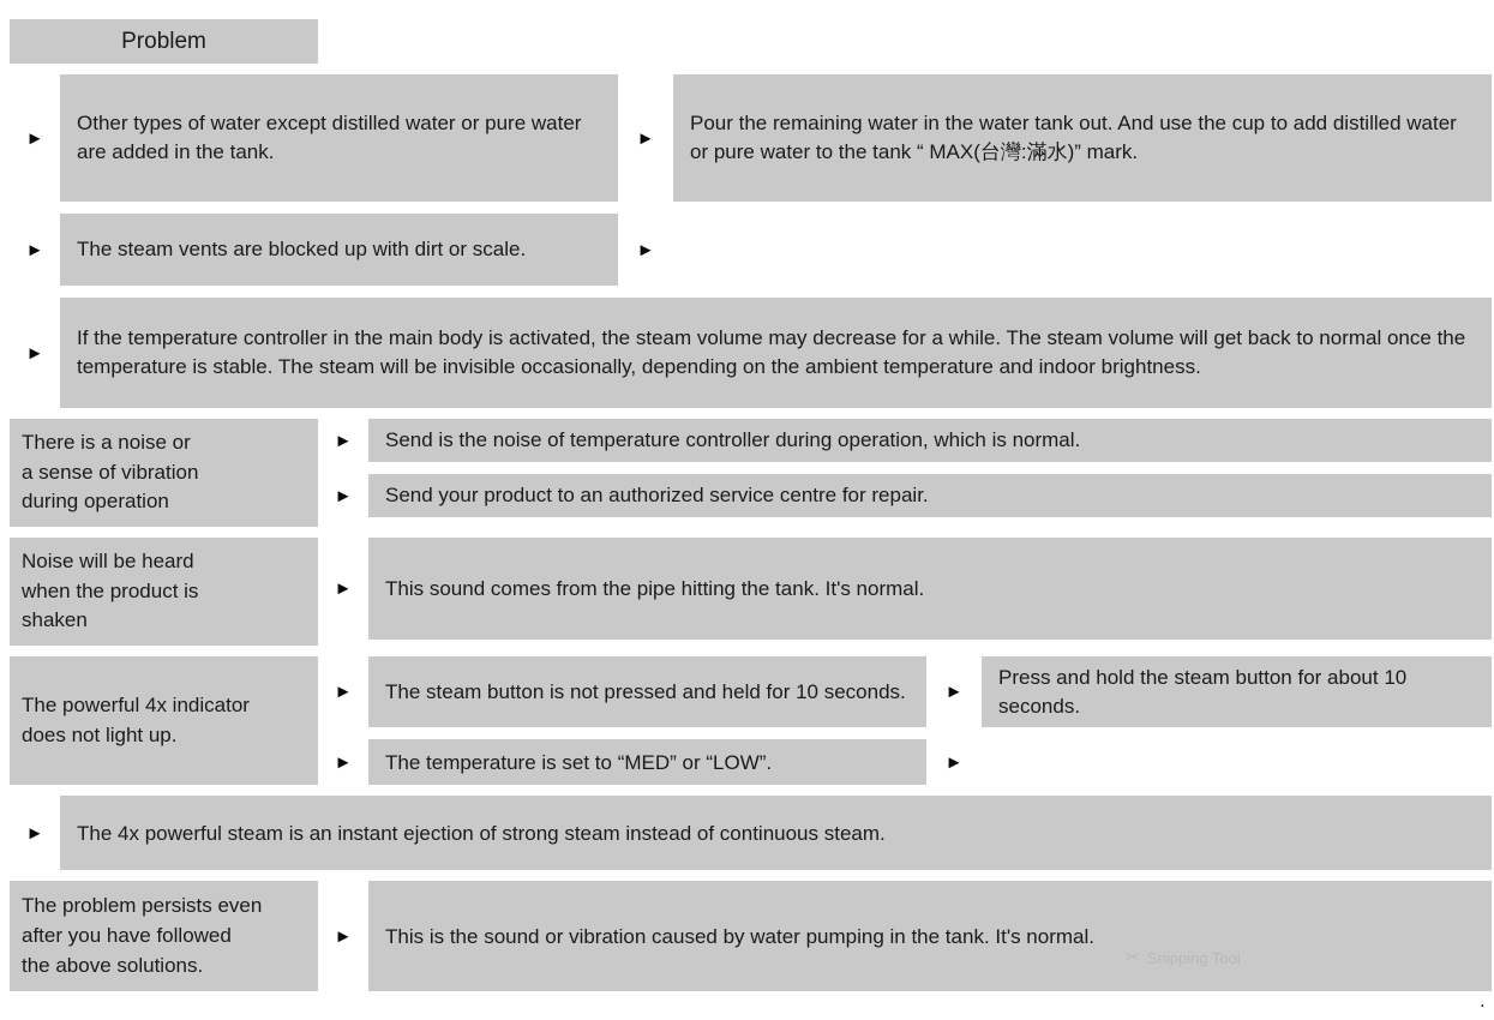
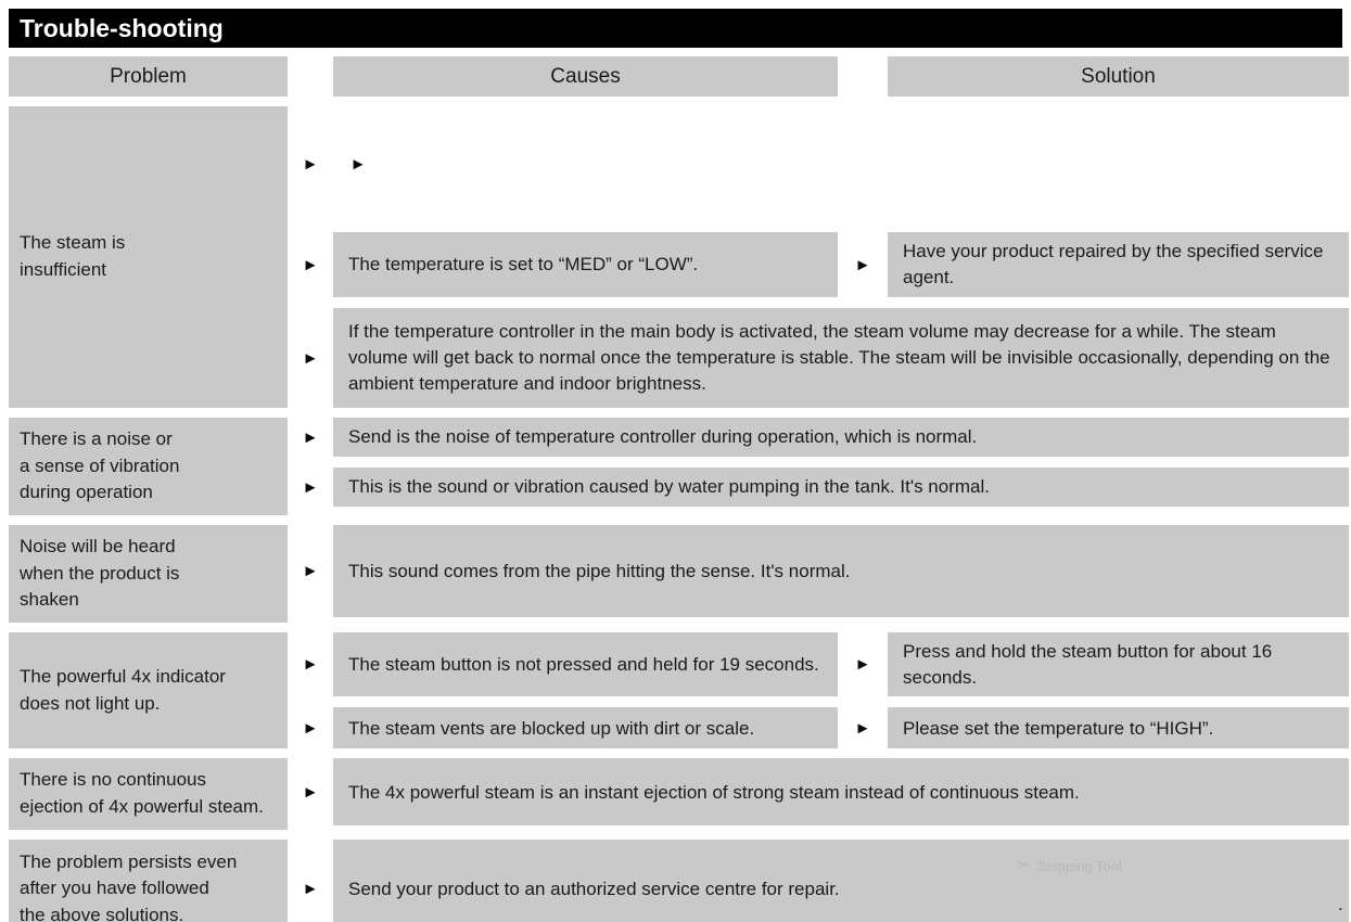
+ Trouble-shooting
  Problem
+ Causes
+ Solution
+ The steam is
+ insufficient
  ►
- Other types of water except distilled water or pure water are added in the tank.
  ►
- Pour the remaining water in the water tank out. And use the cup to add distilled water or pure water to the tank “ MAX(台灣:滿水)” mark.
  ►
- The steam vents are blocked up with dirt or scale.
+ The temperature is set to “MED” or “LOW”.
  ►
+ Have your product repaired by the specified service agent.
  ►
  If the temperature controller in the main body is activated, the steam volume may decrease for a while. The steam volume will get back to normal once the temperature is stable. The steam will be invisible occasionally, depending on the ambient temperature and indoor brightness.
  There is a noise or
  a sense of vibration
  during operation
  ►
  Send is the noise of temperature controller during operation, which is normal.
  ►
- Send your product to an authorized service centre for repair.
+ This is the sound or vibration caused by water pumping in the tank. It's normal.
  Noise will be heard
  when the product is
  shaken
  ►
- This sound comes from the pipe hitting the tank. It's normal.
+ This sound comes from the pipe hitting the sense. It's normal.
  The powerful 4x indicator
  does not light up.
  ►
- The steam button is not pressed and held for 10 seconds.
+ The steam button is not pressed and held for 19 seconds.
  ►
- Press and hold the steam button for about 10 seconds.
+ Press and hold the steam button for about 16 seconds.
  ►
- The temperature is set to “MED” or “LOW”.
+ The steam vents are blocked up with dirt or scale.
  ►
+ Please set the temperature to “HIGH”.
+ There is no continuous
+ ejection of 4x powerful steam.
  ►
  The 4x powerful steam is an instant ejection of strong steam instead of continuous steam.
  The problem persists even
  after you have followed
  the above solutions.
  ►
- This is the sound or vibration caused by water pumping in the tank. It's normal.
+ Send your product to an authorized service centre for repair.
  .
